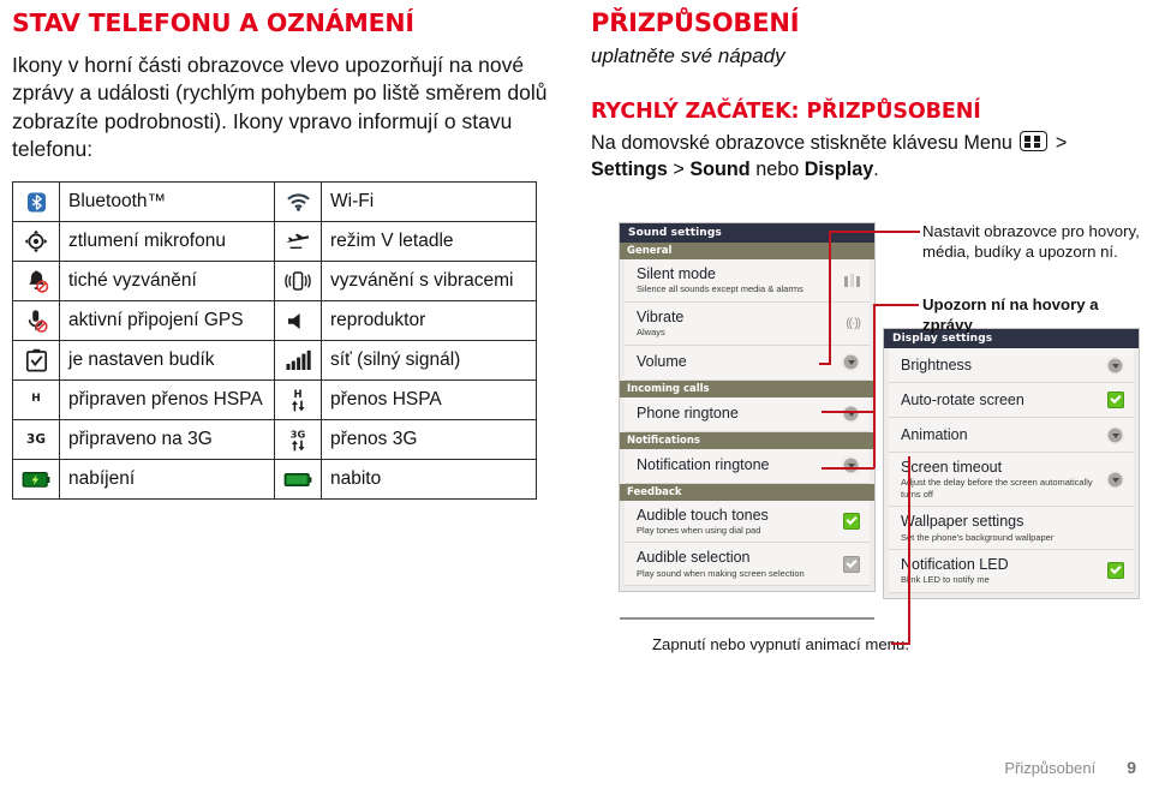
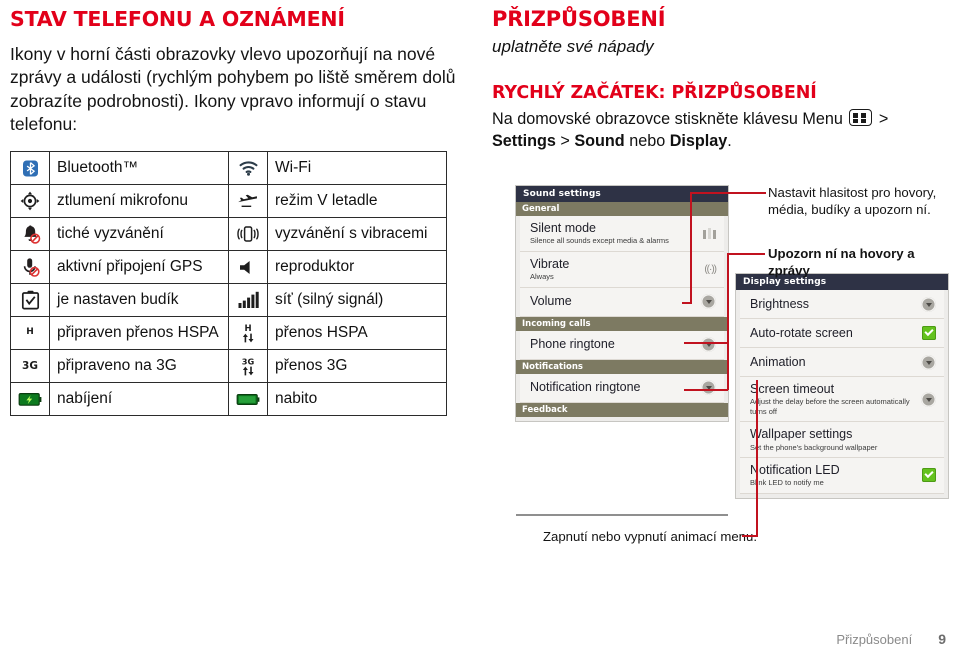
  STAV TELEFONU A OZNÁMENÍ
- Ikony v horní části obrazovce vlevo upozorňují na nové zprávy a události (rychlým pohybem po liště směrem dolů zobrazíte podrobnosti). Ikony vpravo informují o stavu telefonu:
+ Ikony v horní části obrazovky vlevo upozorňují na nové zprávy a události (rychlým pohybem po liště směrem dolů zobrazíte podrobnosti). Ikony vpravo informují o stavu telefonu:
  	Bluetooth™		Wi-Fi
  	ztlumení mikrofonu		režim V letadle
  	tiché vyzvánění		vyzvánění s vibracemi
  	aktivní připojení GPS		reproduktor
  	je nastaven budík		síť (silný signál)
  H	připraven přenos HSPA	H	přenos HSPA
  3G	připraveno na 3G	3G	přenos 3G
  	nabíjení		nabito
  PŘIZPŮSOBENÍ
  uplatněte své nápady
  RYCHLÝ ZAČÁTEK: PŘIZPŮSOBENÍ
  Na domovské obrazovce stiskněte klávesu Menu > Settings > Sound nebo Display.
  Sound settings
  General
  Silent mode
  Silence all sounds except media & alarms
  Vibrate
  Always
  ((·))
  Volume
  Incoming calls
  Phone ringtone
  Notifications
  Notification ringtone
  Feedback
- Audible touch tones
- Play tones when using dial pad
- Audible selection
- Play sound when making screen selection
  Display settings
  Brightness
  Auto-rotate screen
  Animation
  Screen timeout
  Ajust the delay before the screen automatically tuns off
  allpaper settings
  St the phone's background wallpaper
  Notification LED
  Bnk LED to notify me
- Nastavit obrazovce pro hovory, média, budíky a upozorn ní.
+ Nastavit hlasitost pro hovory, média, budíky a upozorn ní.
  Upozorn ní na hovory a zprávy
  Zapnutí nebo vypnutí animací me
  Přizpůsobení
  9
